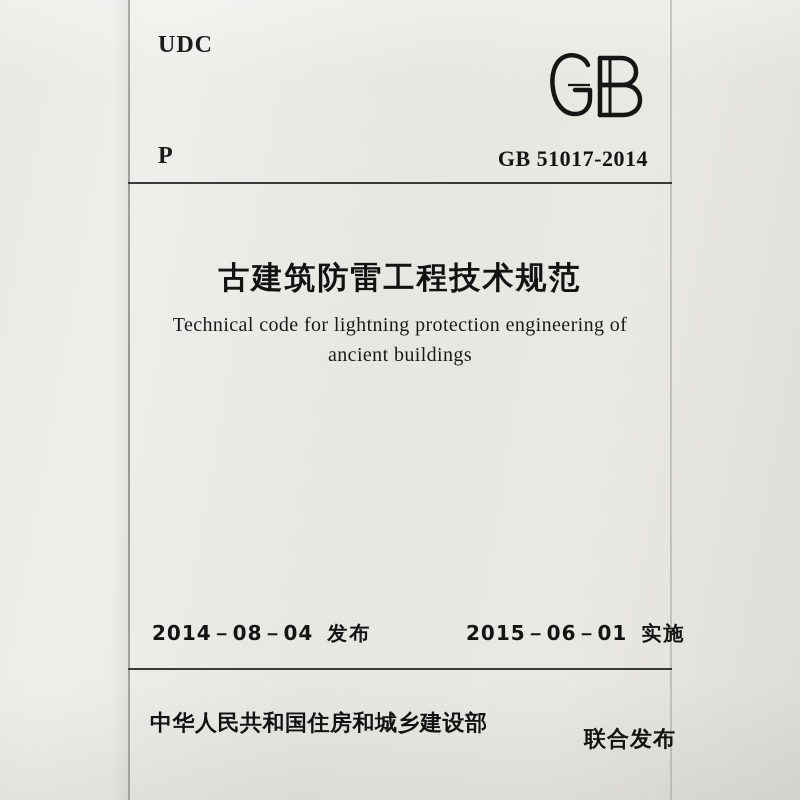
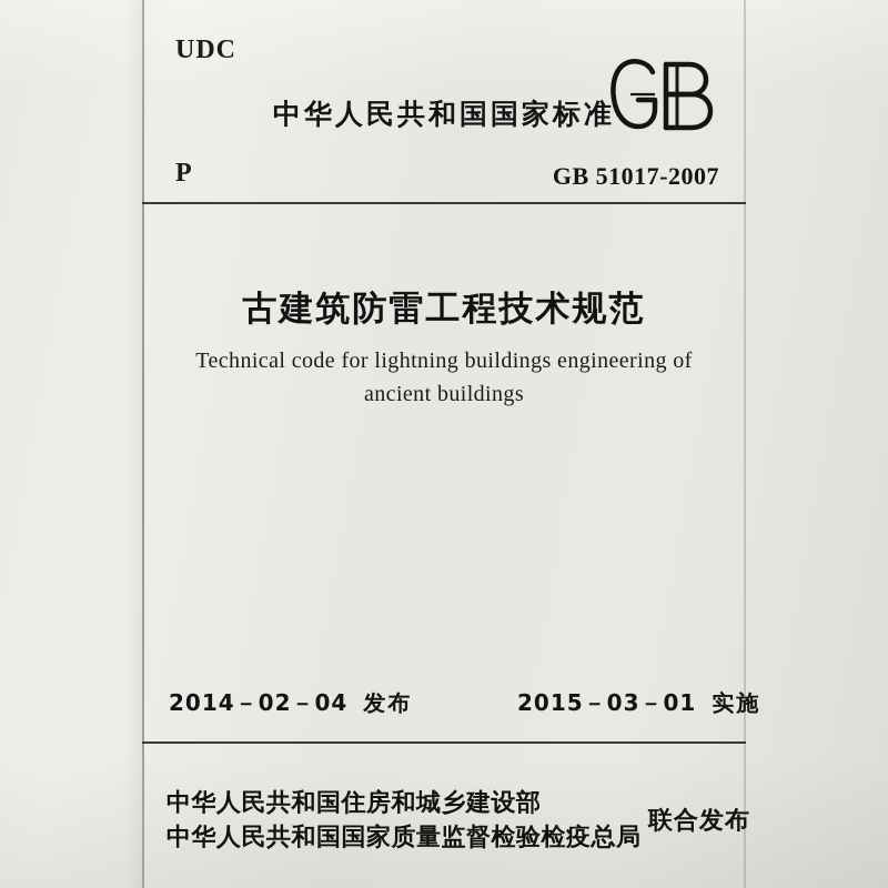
  UDC
  P
+ 中华人民共和国国家标准
- GB 51017-2014
+ GB 51017-2007
  古建筑防雷工程技术规范
- Technical code for lightning protection engineering of
+ Technical code for lightning buildings engineering of
  ancient buildings
- 2014－08－04 发布
+ 2014－02－04 发布
- 2015－06－01 实施
+ 2015－03－01 实施
  中华人民共和国住房和城乡建设部
+ 中华人民共和国国家质量监督检验检疫总局
  联合发布
